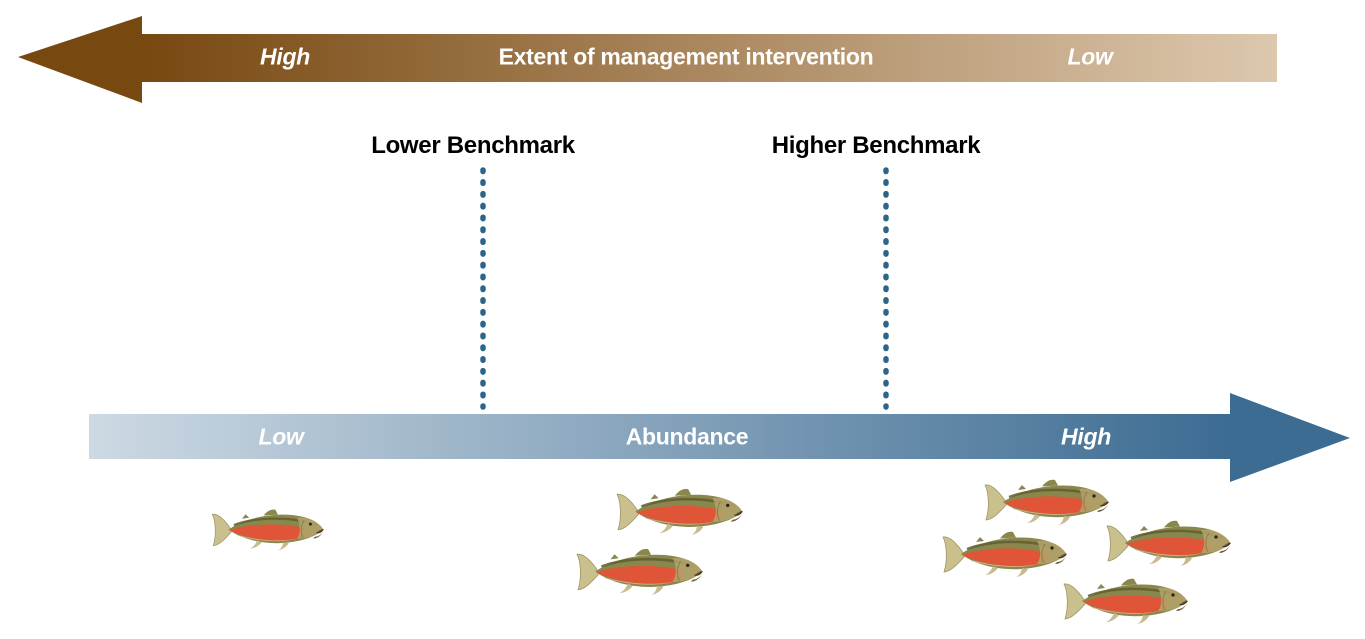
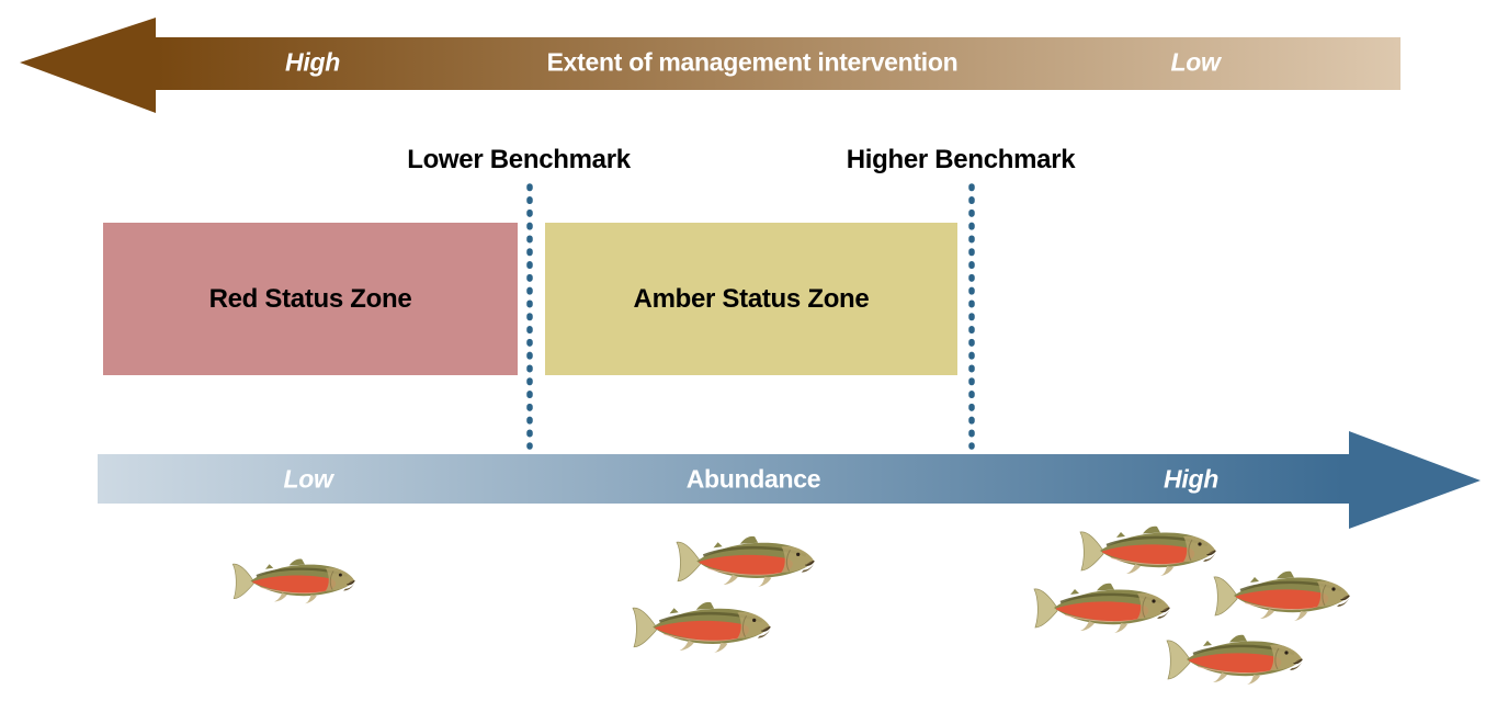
  High
  Extent of management intervention
  Low
  Lower Benchmark
  Higher Benchmark
+ Red Status Zone
+ Amber Status Zone
  Low
  Abundance
  High
